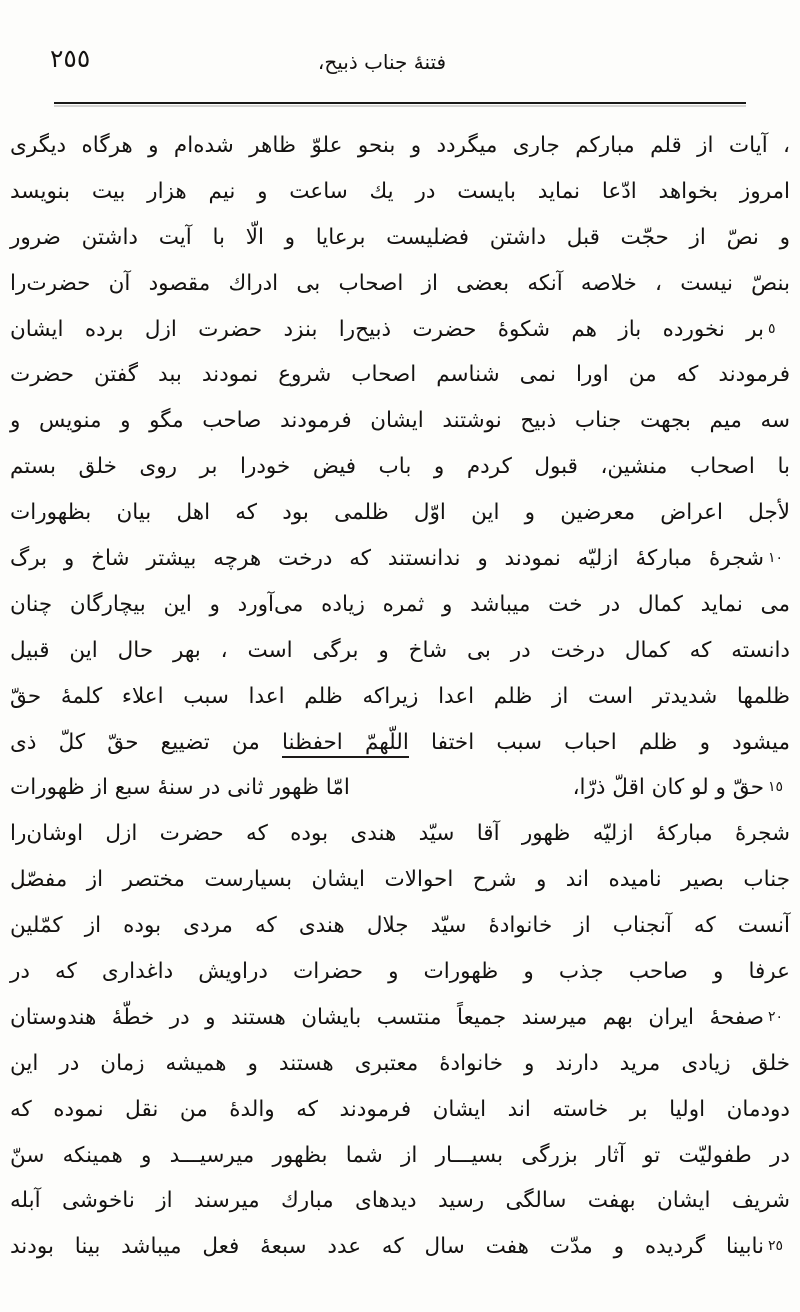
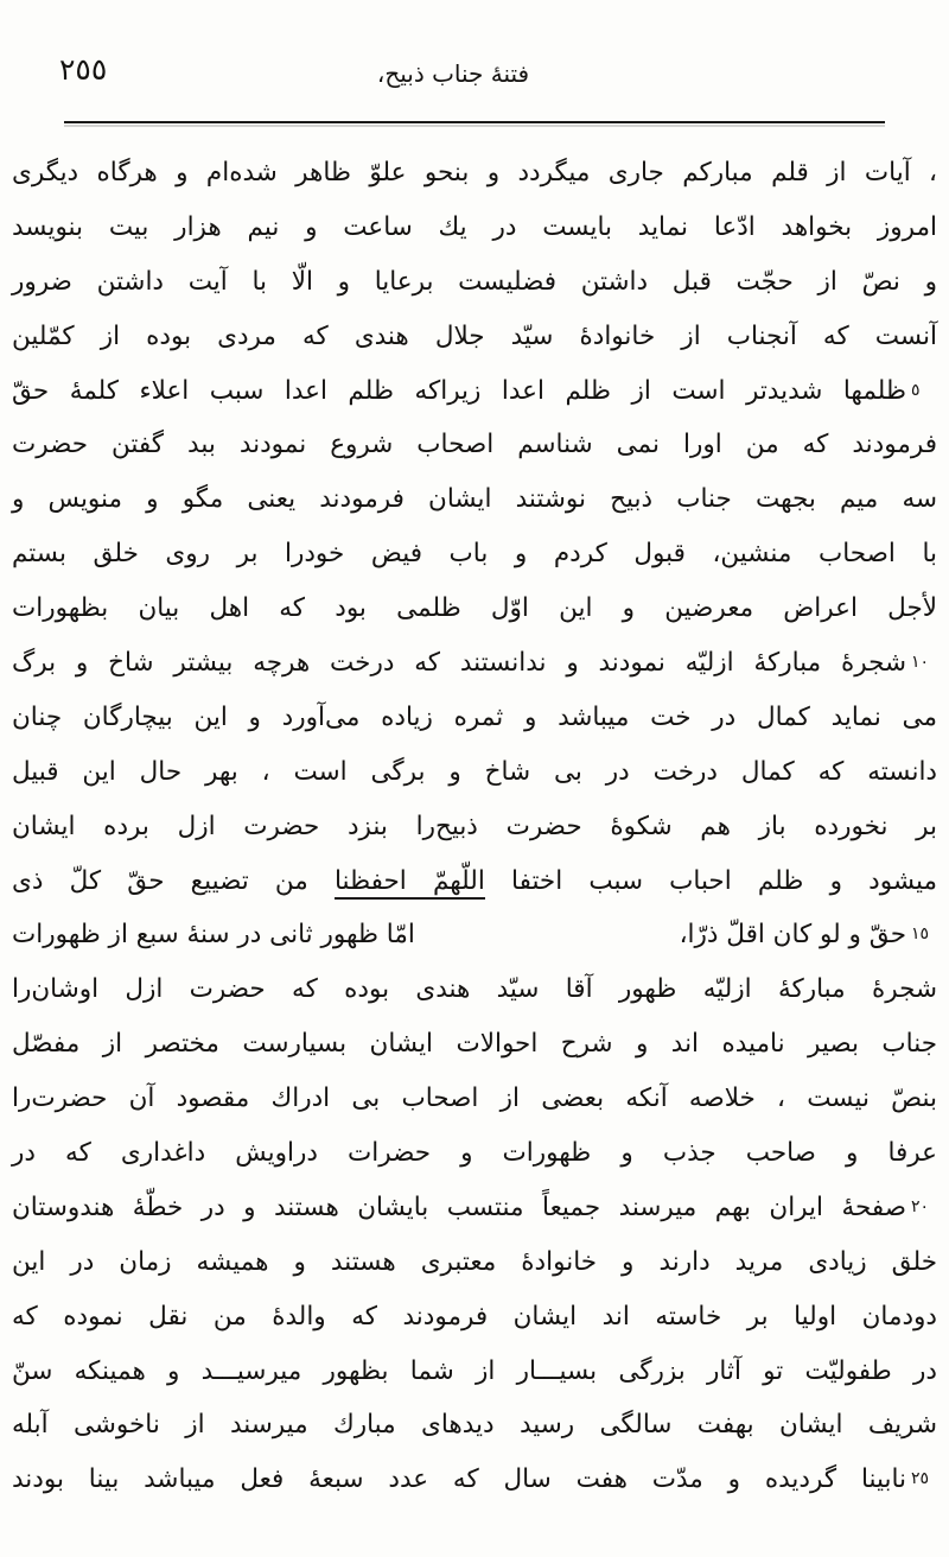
  ٢٥٥
  فتنهٔ جناب ذبیح،
  ، آیات از قلم مباركم جاری میگردد و بنحو علوّ ظاهر شده‌ام و هرگاه دیگری
  امروز بخواهد ادّعا نماید بایست در یك ساعت و نیم هزار بیت بنویسد
  و نصّ از حجّت قبل داشتن فضلیست برعایا و الّا با آیت داشتن ضرور
- بنصّ نیست ، خلاصه آنكه بعضی از اصحاب بی ادراك مقصود آن حضرت‌را
+ آنست كه آنجناب از خانوادهٔ سیّد جلال هندی كه مردی بوده از كمّلین
  ٥
- بر نخورده باز هم شكوهٔ حضرت ذبیح‌را بنزد حضرت ازل برده ایشان
+ ظلمها شدیدتر است از ظلم اعدا زیراكه ظلم اعدا سبب اعلاء كلمهٔ حقّ
  فرمودند كه من اورا نمی شناسم اصحاب شروع نمودند ببد گفتن حضرت
- سه میم بجهت جناب ذبیح نوشتند ایشان فرمودند صاحب مگو و منویس و
+ سه میم بجهت جناب ذبیح نوشتند ایشان فرمودند یعنی مگو و منویس و
  با اصحاب منشین، قبول كردم و باب فیض خودرا بر روی خلق بستم
  لأجل اعراض معرضین و این اوّل ظلمی بود كه اهل بیان بظهورات
  ١٠
  شجرهٔ مباركهٔ ازلیّه نمودند و ندانستند كه درخت هرچه بیشتر شاخ و برگ
  می نماید كمال در خت میباشد و ثمره زیاده می‌آورد و این بیچارگان چنان
  دانسته كه كمال درخت در بی شاخ و برگی است ، بهر حال این قبیل
- ظلمها شدیدتر است از ظلم اعدا زیراكه ظلم اعدا سبب اعلاء كلمهٔ حقّ
+ بر نخورده باز هم شكوهٔ حضرت ذبیح‌را بنزد حضرت ازل برده ایشان
  میشود و ظلم احباب سبب اختفا اللّهمّ احفظنا من تضییع حقّ كلّ ذی
  ١٥
  حقّ و لو كان اقلّ ذرّا،
  امّا ظهور ثانی در سنهٔ سبع از ظهورات
  شجرهٔ مباركهٔ ازلیّه ظهور آقا سیّد هندی بوده كه حضرت ازل اوشان‌را
  جناب بصیر نامیده اند و شرح احوالات ایشان بسیارست مختصر از مفصّل
- آنست كه آنجناب از خانوادهٔ سیّد جلال هندی كه مردی بوده از كمّلین
+ بنصّ نیست ، خلاصه آنكه بعضی از اصحاب بی ادراك مقصود آن حضرت‌را
  عرفا و صاحب جذب و ظهورات و حضرات دراویش داغداری كه در
  ٢٠
  صفحهٔ ایران بهم میرسند جمیعاً منتسب بایشان هستند و در خطّهٔ هندوستان
  خلق زیادی مرید دارند و خانوادهٔ معتبری هستند و همیشه زمان در این
  دودمان اولیا بر خاسته اند ایشان فرمودند كه والدهٔ من نقل نموده كه
  در طفولیّت تو آثار بزرگی بسیـــار از شما بظهور میرسیـــد و همینكه سنّ
  شریف ایشان بهفت سالگی رسید دیدهای مبارك میرسند از ناخوشی آبله
  ٢٥
  نابینا گردیده و مدّت هفت سال كه عدد سبعهٔ فعل میباشد بینا بودند
